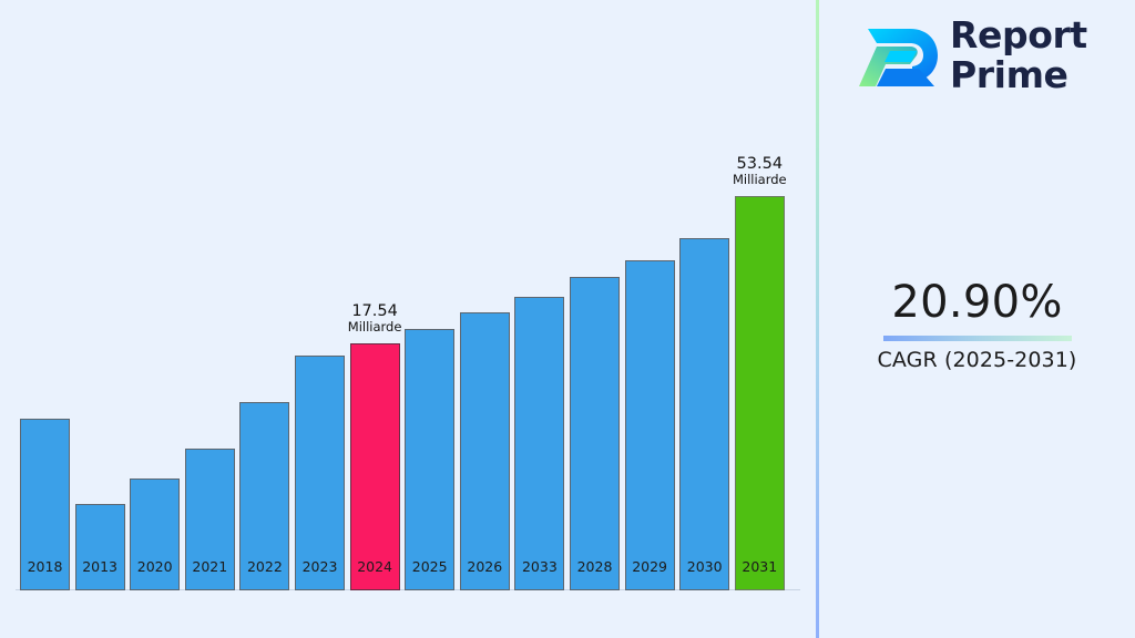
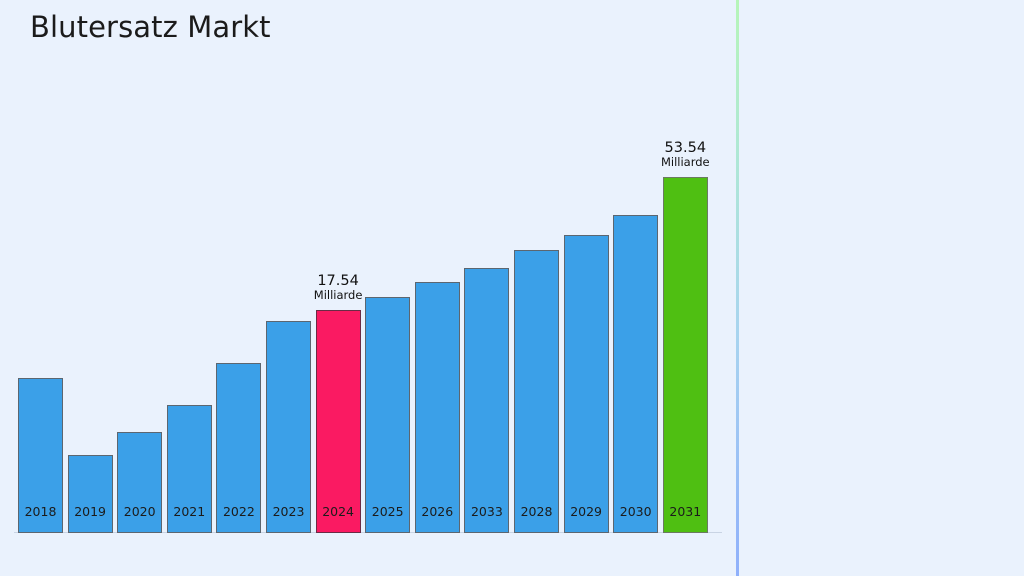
+ Blutersatz Markt
  2018
- 2013
+ 2019
  2020
  2021
  2022
  2023
  17.54
  Milliarde
  2024
  2025
  2026
  2033
  2028
  2029
  2030
  53.54
  Milliarde
  2031
- Report
- Prime
- 20.90%
- CAGR (2025-2031)
